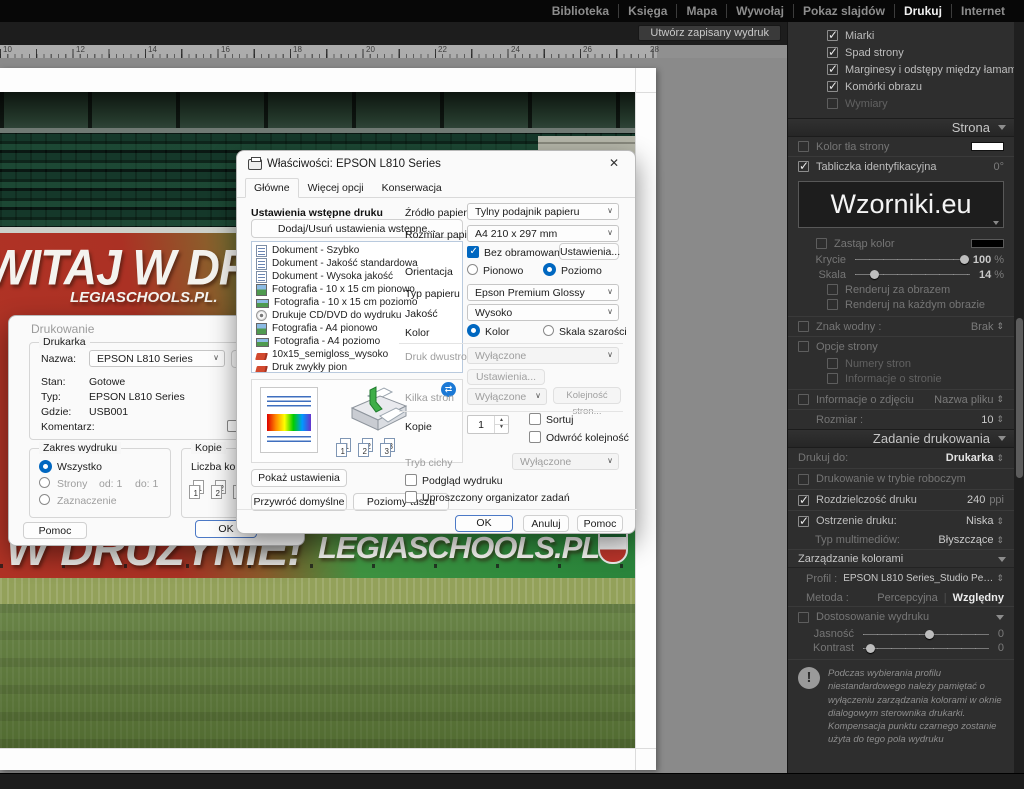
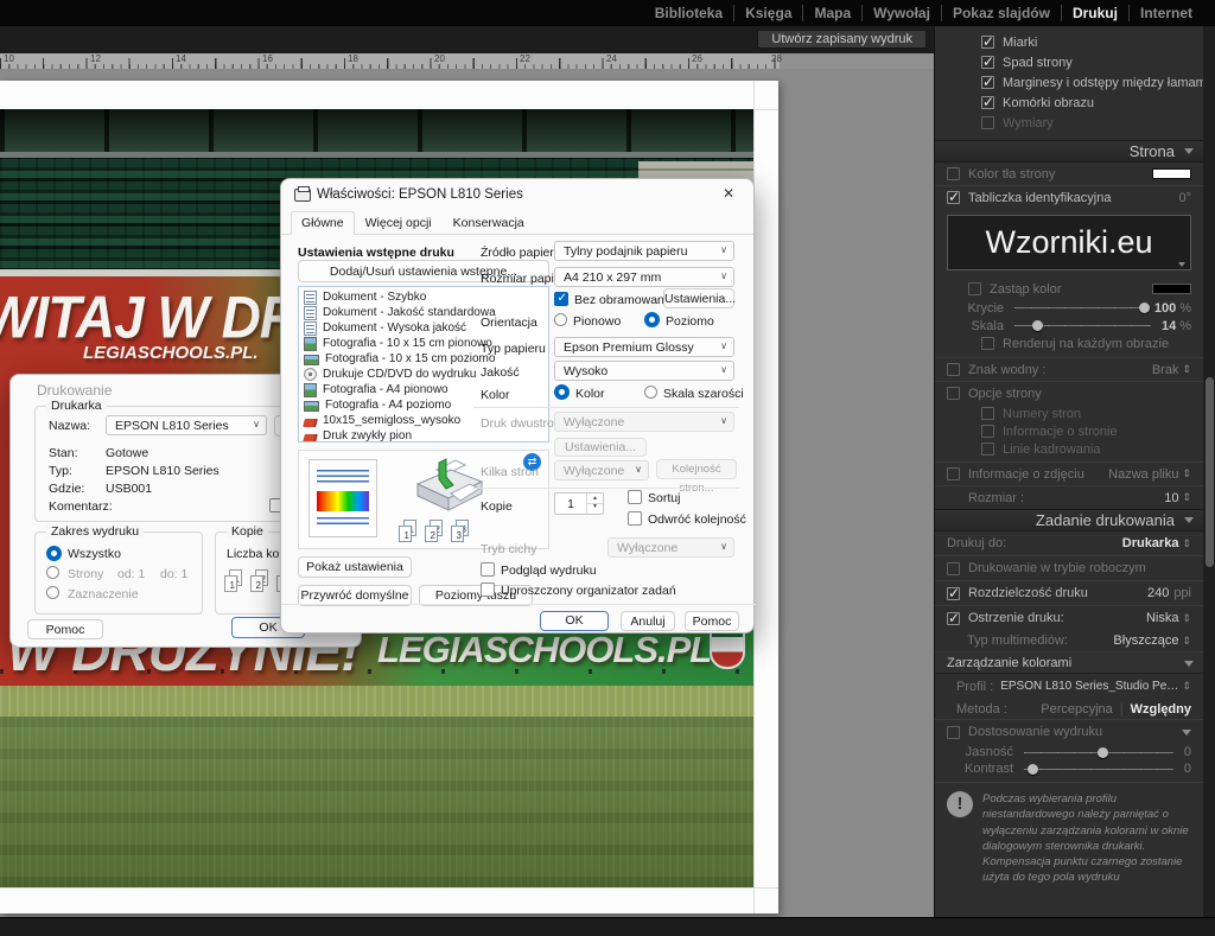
  Biblioteka
  Księga
  Mapa
  Wywołaj
  Pokaz slajdów
  Drukuj
  Internet
  Utwórz zapisany wydruk
  10
  12
  14
  16
  18
  20
  22
  24
  26
  28
  WITAJ W DR
  LEGIASCHOOLS.PL.
  W DRUŻYNIE!
  LEGIASCHOOLS.PL
  Drukowanie
  Drukarka
  Nazwa:
  EPSON L810 Series
  Stan:
  Gotowe
  Typ:
  EPSON L810 Series
  Gdzie:
  USB001
  Komentarz:
  Zakres wydruku
  Wszystko
  Strony
  od: 1
  do: 1
  Zaznaczenie
  Kopie
  1
  2
  Pomoc
  OK
  Właściwości: EPSON L810 Series
  ✕
  Główne
  Więcej opcji
  Konserwacja
  Ustawienia wstępne druku
  Dodaj/Usuń ustawienia wstępne...
  Dokument - Szybko
  Dokument - Jakość standardowa
  Dokument - Wysoka jakość
  Fotografia - 10 x 15 cm pionowo
  Fotografia - 10 x 15 cm poziomo
  Drukuje CD/DVD do wydruku
  Fotografia - A4 pionowo
  Fotografia - A4 poziomo
  10x15_semigloss_wysoko
  Druk zwykły pion
  ⇄
  1
  2
  3
  Pokaż ustawienia
  Przywróć domyślne
  Poziomszu
  Źródło papier
  Tylny podajnik papieru
  Rozmiar papi
  A4 210 x 297 mm
  Bez obramowan
  Ustawienia...
  Orientacja
  Pionowo
  Poziomo
  Typ papieru
  Epson Premium Glossy
  Jakość
  Wysoko
  Kolor
  Kolor
  Skala szarości
  Druk dwustro
  Wyłączone
  Ustawienia...
  Kilka stron
  Wyłączone
  Kopie
  1
  Sortuj
  Odwróć kolejność
  Tryb cichy
  Wyłączone
  Podgląd wydruku
  Uproszczony organizator zadań
  OK
  Anuluj
  Pomoc
  Miarki
  Spad strony
  Marginesy i odstępy między łamam
  Komórki obrazu
  Wymiary
  Strona
  Kolor tła strony
  Tabliczka identyfikacyjna
  0°
  Wzorniki.eu
  Zastąp kolor
  Krycie
  100
  %
  Skala
  14
  %
- Renderuj za obrazem
  Renderuj na każdym obrazie
  Znak wodny :
  Brak
  ⇕
  Opcje strony
  Numery stron
  Informacje o stronie
+ Linie kadrowania
  Informacje o zdjęciu
  Nazwa pliku
  ⇕
  Rozmiar :
  10
  ⇕
  Zadanie drukowania
  Drukuj do:
  Drukarka
  ⇕
  Drukowanie w trybie roboczym
  Rozdzielczość druku
  240
  ppi
  Ostrzenie druku:
  Niska
  ⇕
  Typ multimediów:
  Błyszczące
  ⇕
  Zarządzanie kolorami
  Profil :
  ⇕
  Metoda :
  Percepcyjna
  Względny
  Dostosowanie wydruku
  Jasność
  0
  Kontrast
  0
  !
  Podczas wybierania profilu niestandardowego należy pamiętać o wyłączeniu zarządzania kolorami w oknie dialogowym sterownika drukarki. Kompensacja punktu czarnego zostanie użyta do tego pola wydruku
